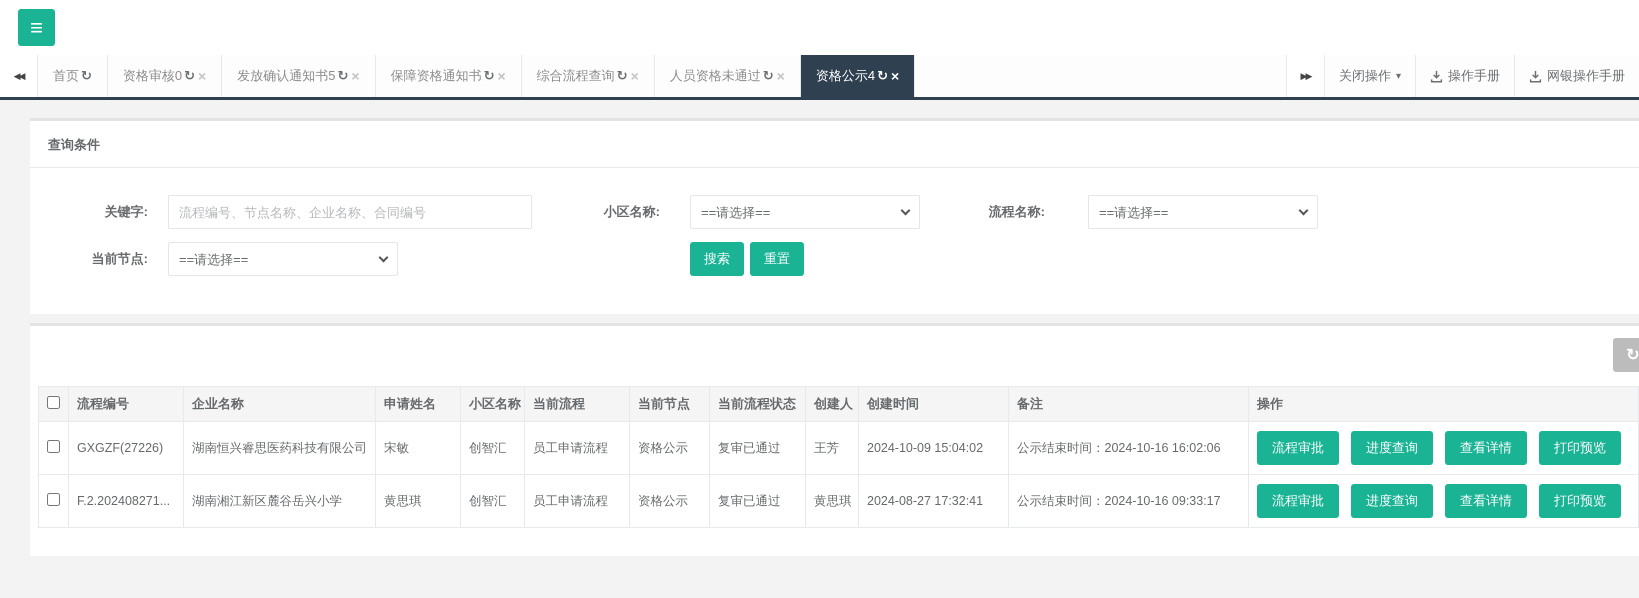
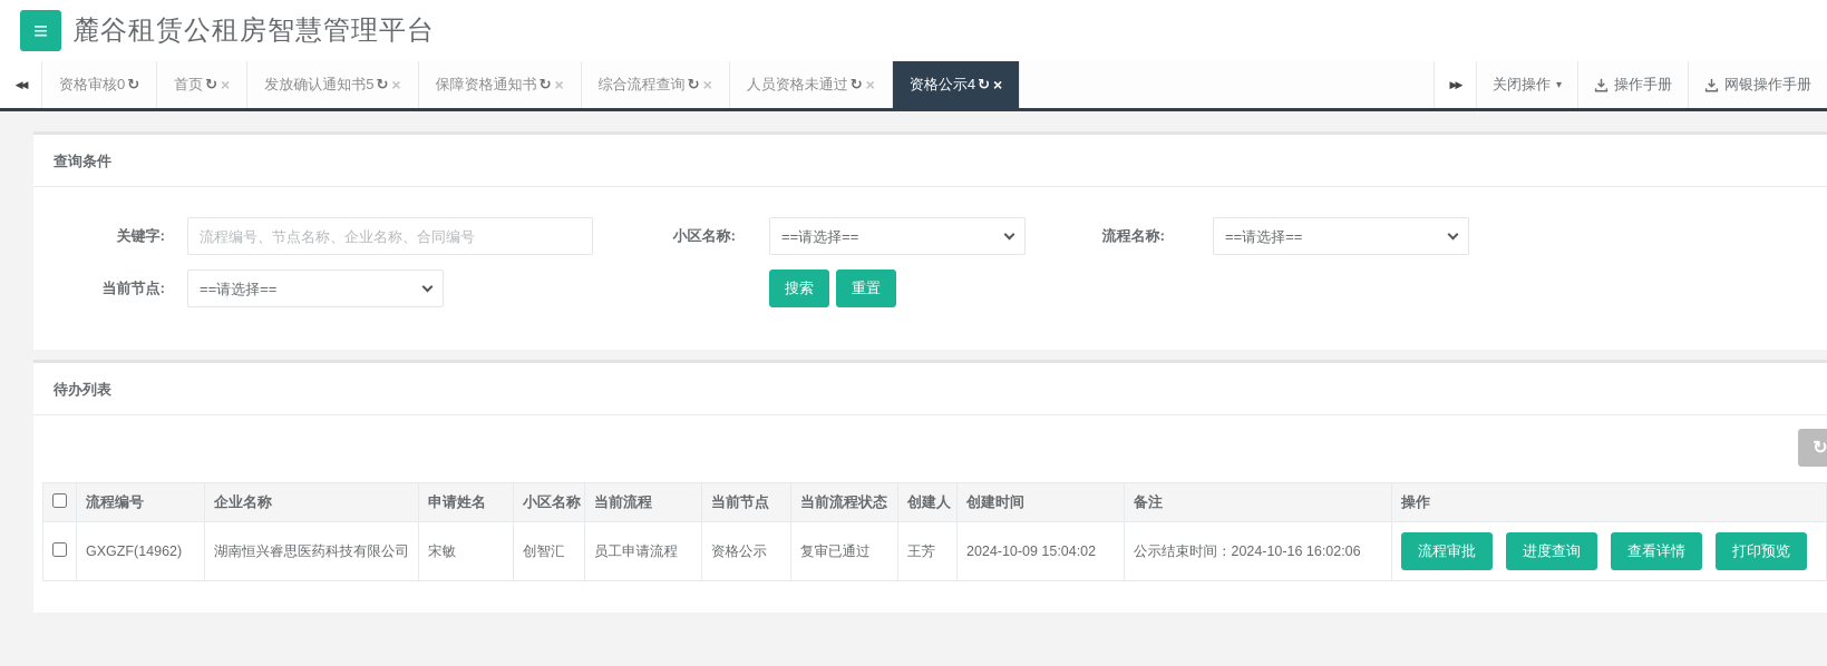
  ≡
+ 麓谷租赁公租房智慧管理平台
  ◀◀
- 首页
+ 资格审核0
  ↻
- 资格审核0
+ 首页
  ↻
  ×
  发放确认通知书5
  ↻
  ×
  保障资格通知书
  ↻
  ×
  综合流程查询
  ↻
  ×
  人员资格未通过
  ↻
  ×
  资格公示4
  ↻
  ×
  ▶▶
  关闭操作
  ▾
  操作手册
  网银操作手册
  查询条件
  关键字:
  流程编号、节点名称、企业名称、合同编号
  小区名称:
  ==请选择==
  流程名称:
  ==请选择==
  当前节点:
  ==请选择==
  搜索
  重置
+ 待办列表
  ↻
  	流程编号	企业名称	申请姓名	小区名称	当前流程	当前节点	当前流程状态	创建人	创建时间	备注	操作
- 	GXGZF(27226)	湖南恒兴睿思医药科技有限公司	宋敏	创智汇	员工申请流程	资格公示	复审已通过	王芳	2024-10-09 15:04:02	公示结束时间：2024-10-16 16:02:06	流程审批 进度查询 查看详情 打印预览
+ 	GXGZF(14962)	湖南恒兴睿思医药科技有限公司	宋敏	创智汇	员工申请流程	资格公示	复审已通过	王芳	2024-10-09 15:04:02	公示结束时间：2024-10-16 16:02:06	流程审批 进度查询 查看详情 打印预览
- 	F.2.202408271...	湖南湘江新区麓谷岳兴小学	黄思琪	创智汇	员工申请流程	资格公示	复审已通过	黄思琪	2024-08-27 17:32:41	公示结束时间：2024-10-16 09:33:17	流程审批 进度查询 查看详情 打印预览
